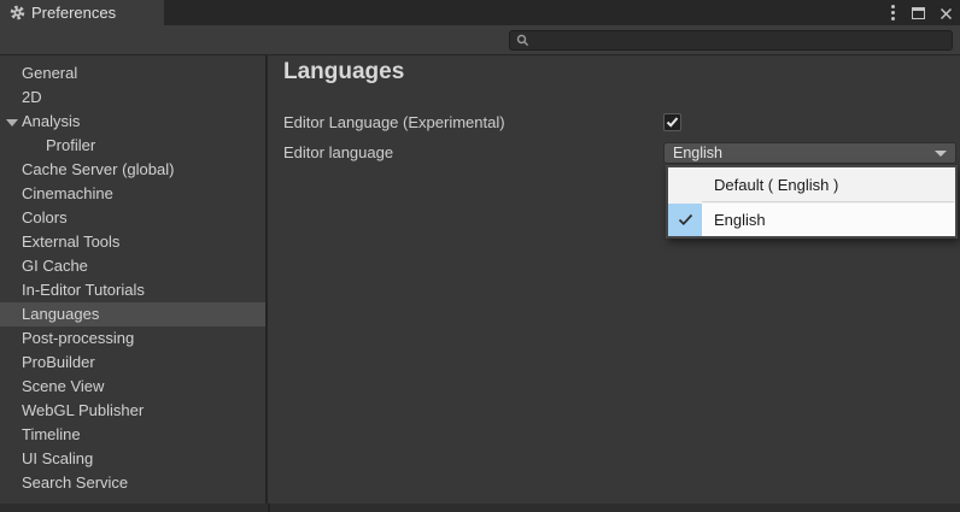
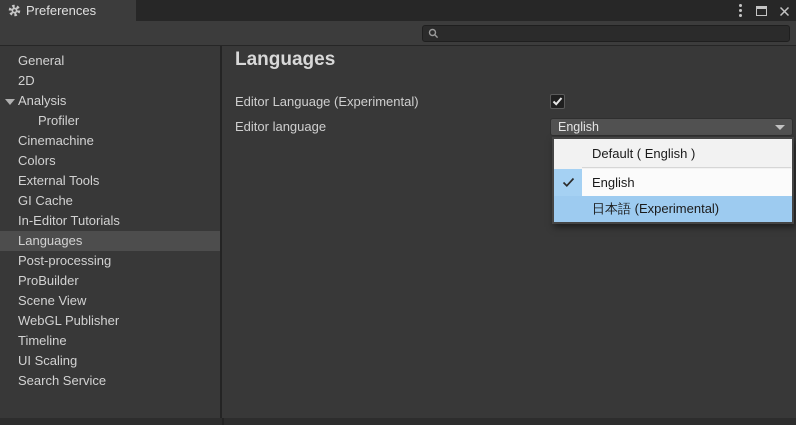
  Preferences
  General
  2D
  Analysis
  Profiler
- Cache Server (global)
  Cinemachine
  Colors
  External Tools
  GI Cache
  In-Editor Tutorials
  Languages
  Post-processing
  ProBuilder
  Scene View
  WebGL Publisher
  Timeline
  UI Scaling
  Search Service
  Languages
  Editor Language (Experimental)
  Editor language
  English
  Default ( English )
  English
+ 日本語 (Experimental)
